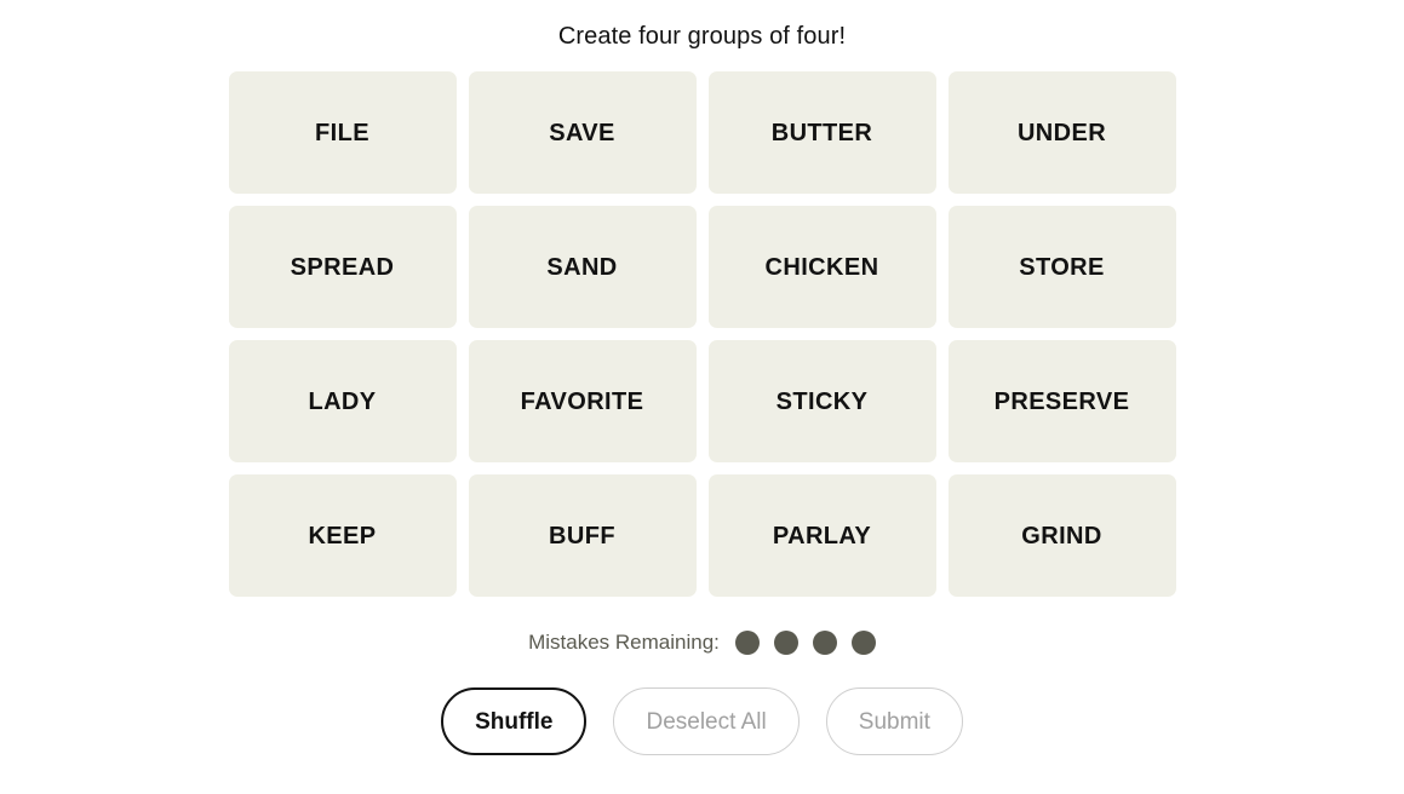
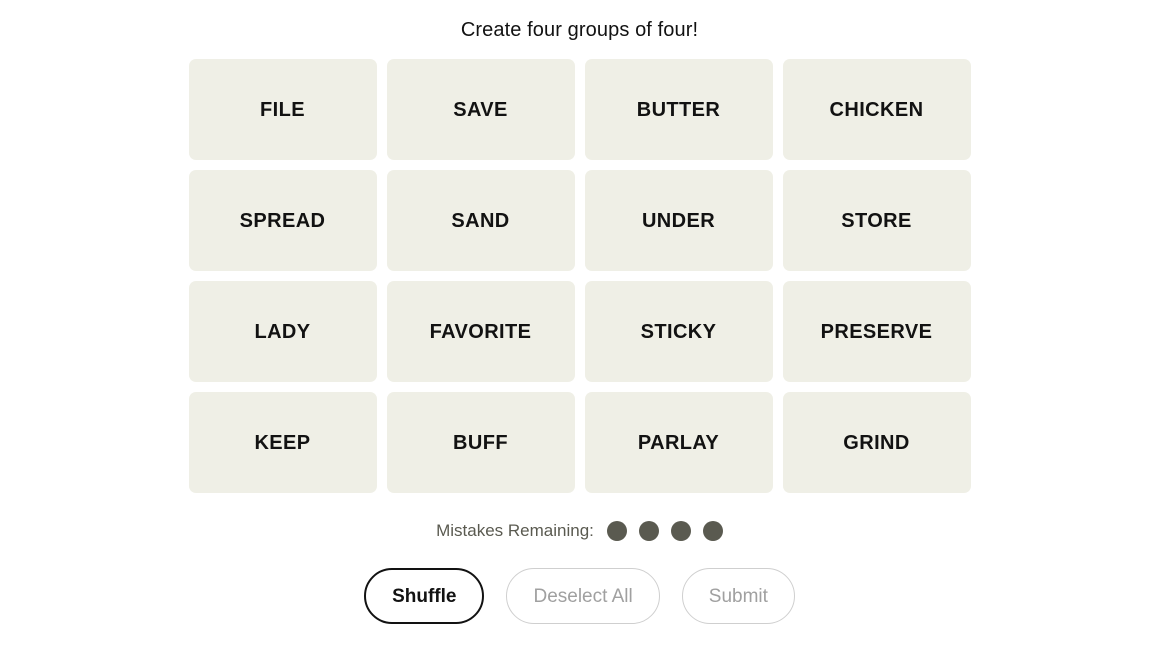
  Create four groups of four!
  FILE
  SAVE
  BUTTER
- UNDER
+ CHICKEN
  SPREAD
  SAND
- CHICKEN
+ UNDER
  STORE
  LADY
  FAVORITE
  STICKY
  PRESERVE
  KEEP
  BUFF
  PARLAY
  GRIND
  Mistakes Remaining:
  Shuffle
  Deselect All
  Submit
